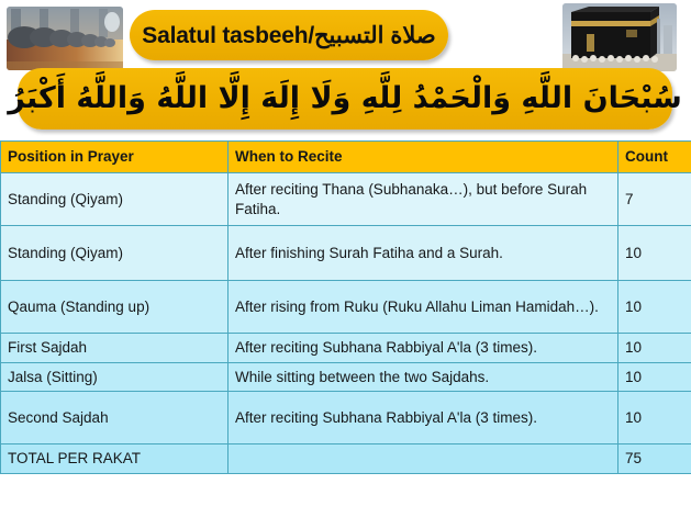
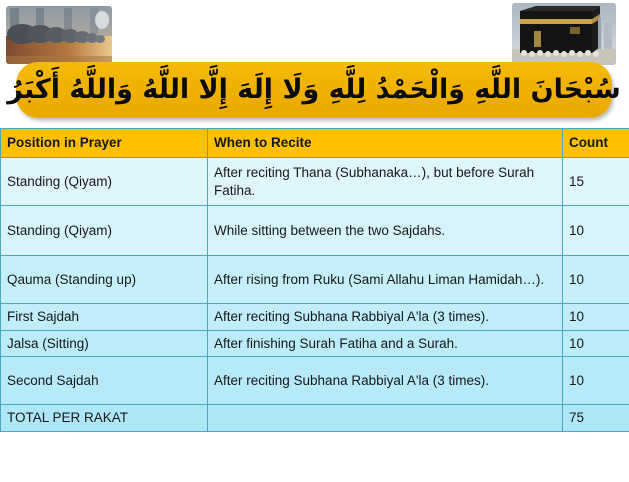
- Salatul tasbeeh/صلاة التسبيح
  سُبْحَانَ اللَّهِ وَالْحَمْدُ لِلَّهِ وَلَا إِلَهَ إِلَّا اللَّهُ وَاللَّهُ أَكْبَرُ
  Position in Prayer	When to Recite	Count
- Standing (Qiyam)	After reciting Thana (Subhanaka…), but before Surah Fatiha.	7
+ Standing (Qiyam)	After reciting Thana (Subhanaka…), but before Surah Fatiha.	15
- Standing (Qiyam)	After finishing Surah Fatiha and a Surah.	10
+ Standing (Qiyam)	While sitting between the two Sajdahs.	10
- Qauma (Standing up)	After rising from Ruku (Ruku Allahu Liman Hamidah…).	10
+ Qauma (Standing up)	After rising from Ruku (Sami Allahu Liman Hamidah…).	10
  First Sajdah	After reciting Subhana Rabbiyal A'la (3 times).	10
- Jalsa (Sitting)	While sitting between the two Sajdahs.	10
+ Jalsa (Sitting)	After finishing Surah Fatiha and a Surah.	10
  Second Sajdah	After reciting Subhana Rabbiyal A'la (3 times).	10
  TOTAL PER RAKAT		75
